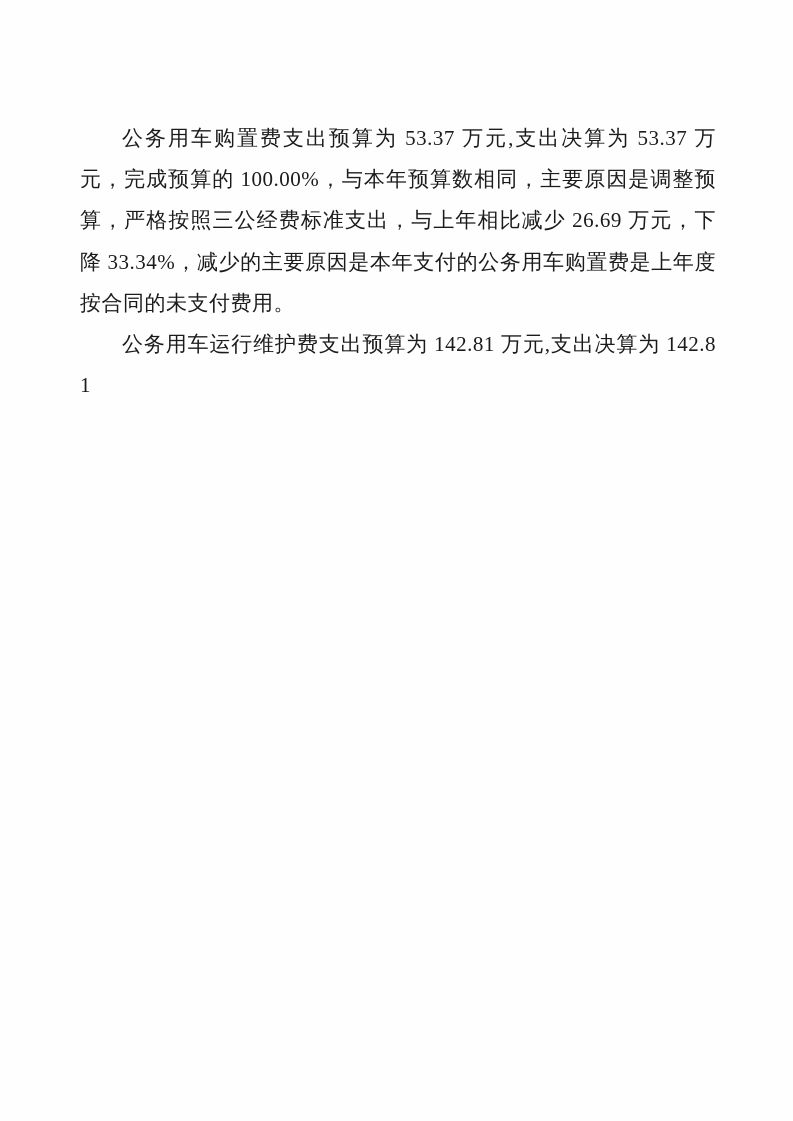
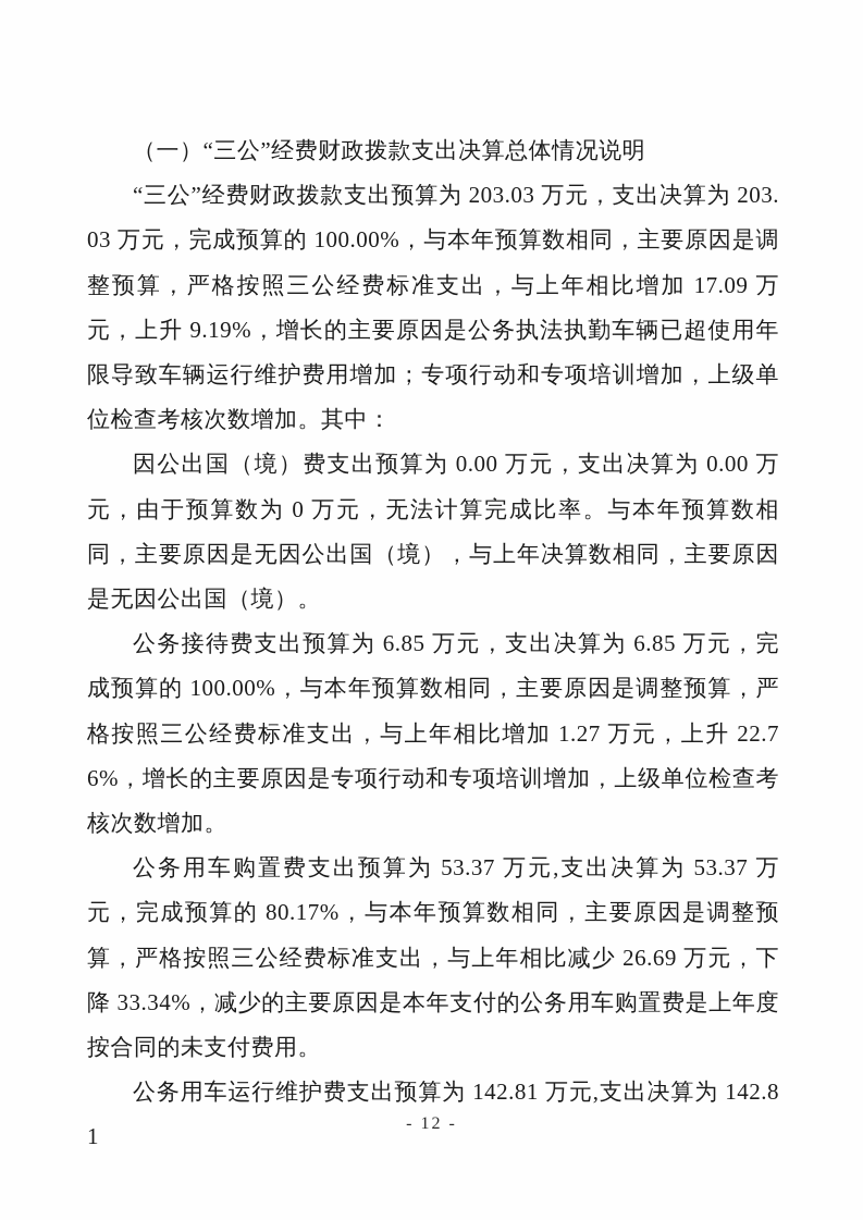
+ （一）“三公”经费财政拨款支出决算总体情况说明
+ “三公”经费财政拨款支出预算为 203.03 万元，支出决算为 203.03 万元，完成预算的 100.00%，与本年预算数相同，主要原因是调整预算，严格按照三公经费标准支出，与上年相比增加 17.09 万元，上升 9.19%，增长的主要原因是公务执法执勤车辆已超使用年限导致车辆运行维护费用增加；专项行动和专项培训增加，上级单位检查考核次数增加。其中：
+ 因公出国（境）费支出预算为 0.00 万元，支出决算为 0.00 万元，由于预算数为 0 万元，无法计算完成比率。与本年预算数相同，主要原因是无因公出国（境），与上年决算数相同，主要原因是无因公出国（境）。
+ 公务接待费支出预算为 6.85 万元，支出决算为 6.85 万元，完成预算的 100.00%，与本年预算数相同，主要原因是调整预算，严格按照三公经费标准支出，与上年相比增加 1.27 万元，上升 22.76%，增长的主要原因是专项行动和专项培训增加，上级单位检查考核次数增加。
- 公务用车购置费支出预算为 53.37 万元,支出决算为 53.37 万元，完成预算的 100.00%，与本年预算数相同，主要原因是调整预算，严格按照三公经费标准支出，与上年相比减少 26.69 万元，下降 33.34%，减少的主要原因是本年支付的公务用车购置费是上年度按合同的未支付费用。
+ 公务用车购置费支出预算为 53.37 万元,支出决算为 53.37 万元，完成预算的 80.17%，与本年预算数相同，主要原因是调整预算，严格按照三公经费标准支出，与上年相比减少 26.69 万元，下降 33.34%，减少的主要原因是本年支付的公务用车购置费是上年度按合同的未支付费用。
  公务用车运行维护费支出预算为 142.81 万元,支出决算为 142.81
+ - 12 -
